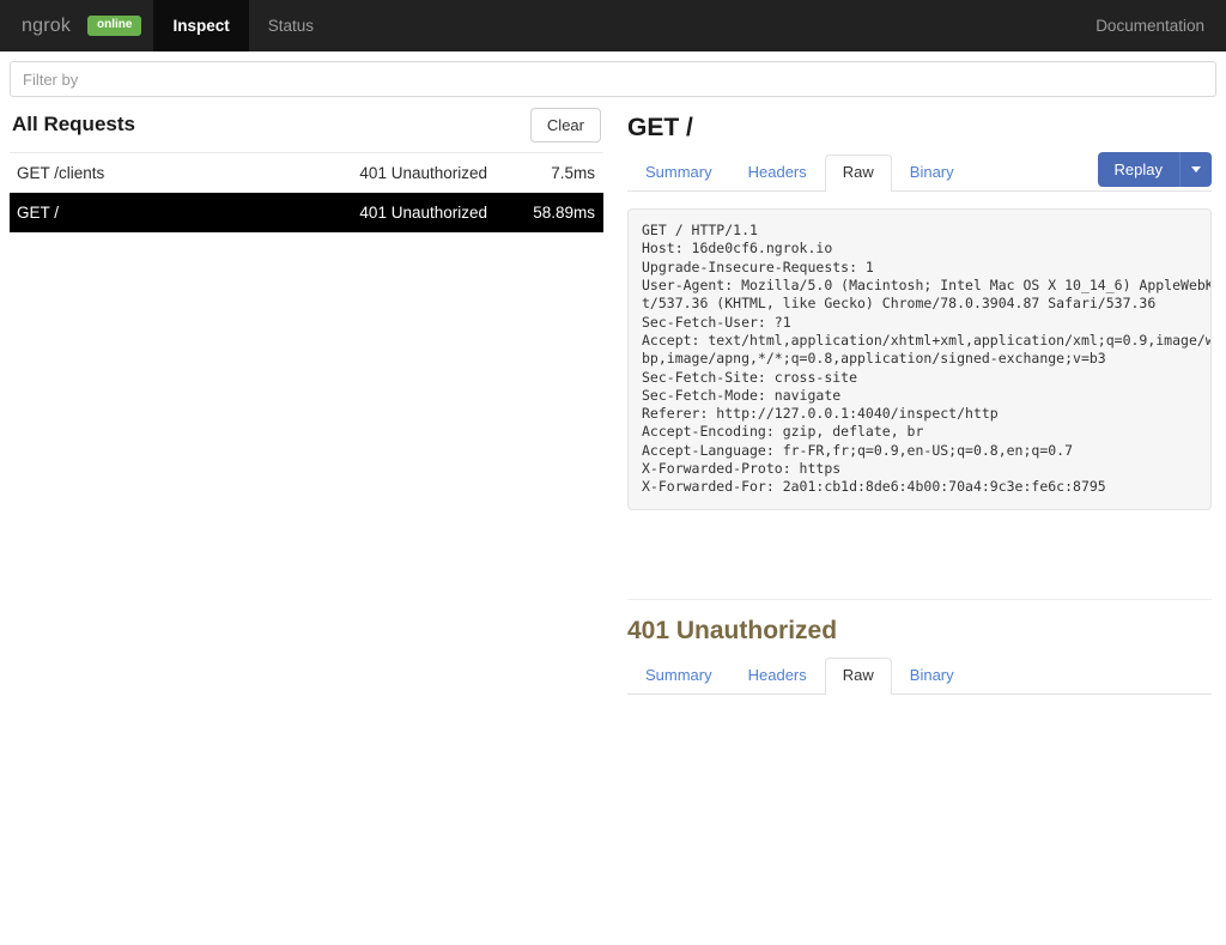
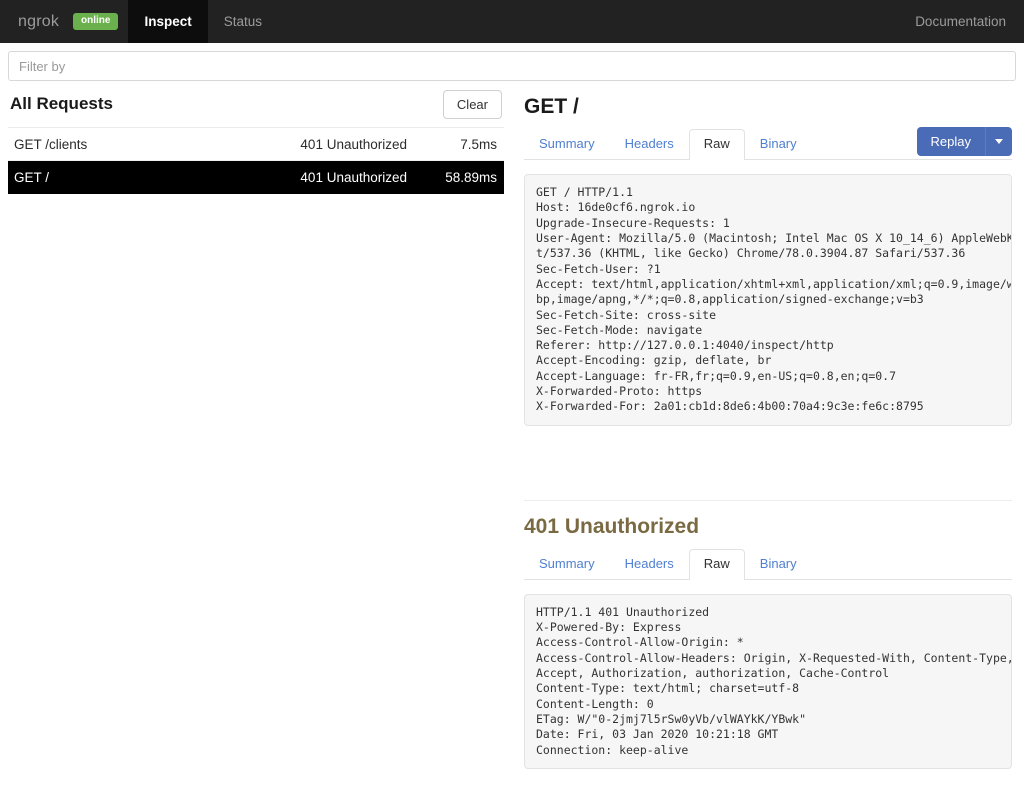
  ngrok
  online
  Inspect
  Status
  Documentation
  Filter by
  All Requests
  Clear
  GET /clients
  401 Unauthorized
  7.5ms
  GET /
  401 Unauthorized
  58.89ms
  GET /
  Summary
  Headers
  Raw
  Binary
  Replay
  GET / HTTP/1.1
  Host: 16de0cf6.ngrok.io
  Upgrade-Insecure-Requests: 1
  User-Agent: Mozilla/5.0 (Macintosh; Intel Mac OS X 10_14_6) AppleWebK
  t/537.36 (KHTML, like Gecko) Chrome/78.0.3904.87 Safari/537.36
  Sec-Fetch-User: ?1
  Accept: text/html,application/xhtml+xml,application/xml;q=0.9,image/w
  bp,image/apng,*/*;q=0.8,application/signed-exchange;v=b3
  Sec-Fetch-Site: cross-site
  Sec-Fetch-Mode: navigate
  Referer: http://127.0.0.1:4040/inspect/http
  Accept-Encoding: gzip, deflate, br
  Accept-Language: fr-FR,fr;q=0.9,en-US;q=0.8,en;q=0.7
  X-Forwarded-Proto: https
  X-Forwarded-For: 2a01:cb1d:8de6:4b00:70a4:9c3e:fe6c:8795
  401 Unauthorized
  Summary
  Headers
  Raw
  Binary
+ HTTP/1.1 401 Unauthorized
+ X-Powered-By: Express
+ Access-Control-Allow-Origin: *
+ Access-Control-Allow-Headers: Origin, X-Requested-With, Content-Type,
+ Accept, Authorization, authorization, Cache-Control
+ Content-Type: text/html; charset=utf-8
+ Content-Length: 0
+ ETag: W/"0-2jmj7l5rSw0yVb/vlWAYkK/YBwk"
+ Date: Fri, 03 Jan 2020 10:21:18 GMT
+ Connection: keep-alive
